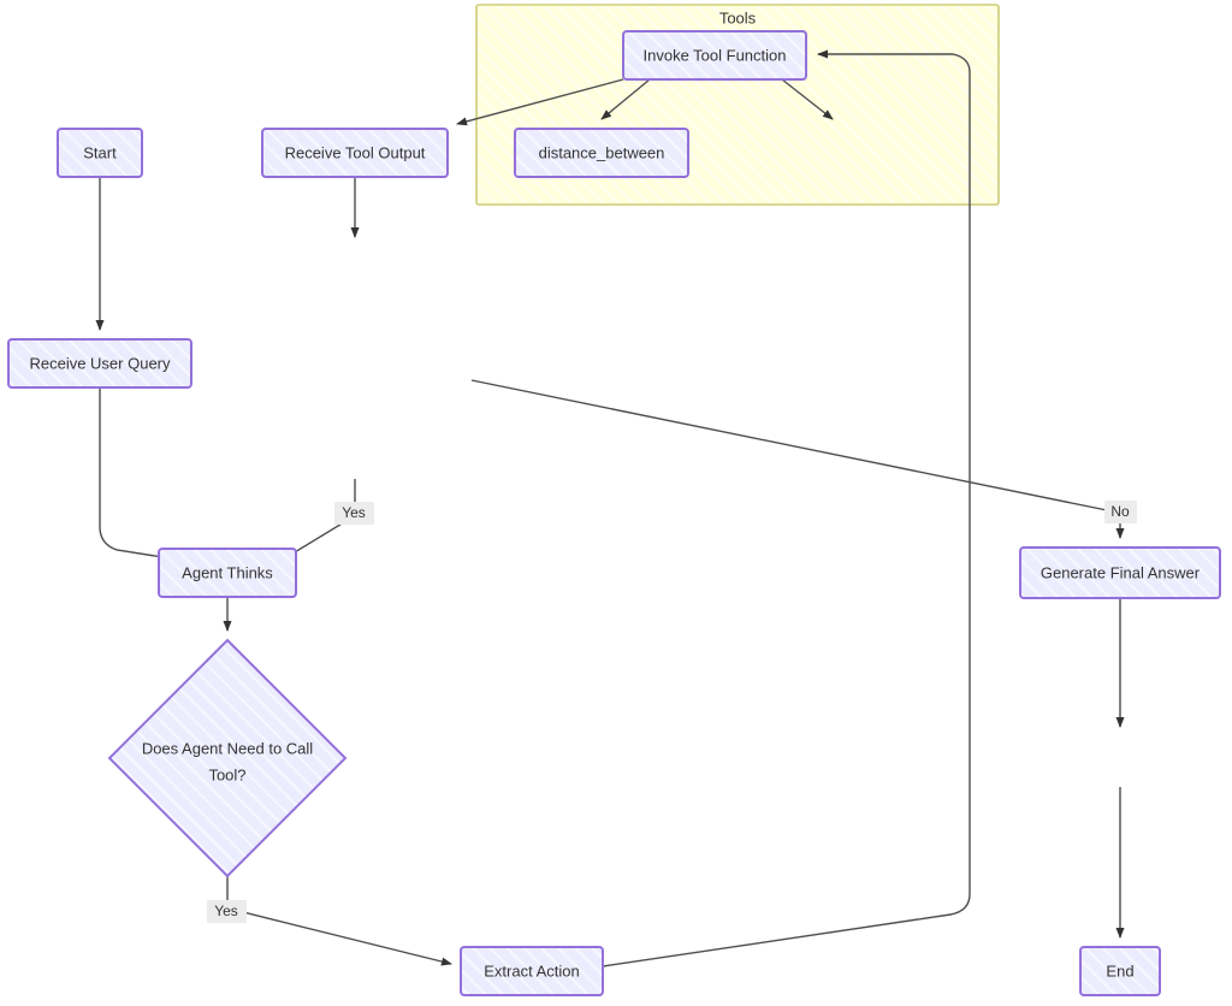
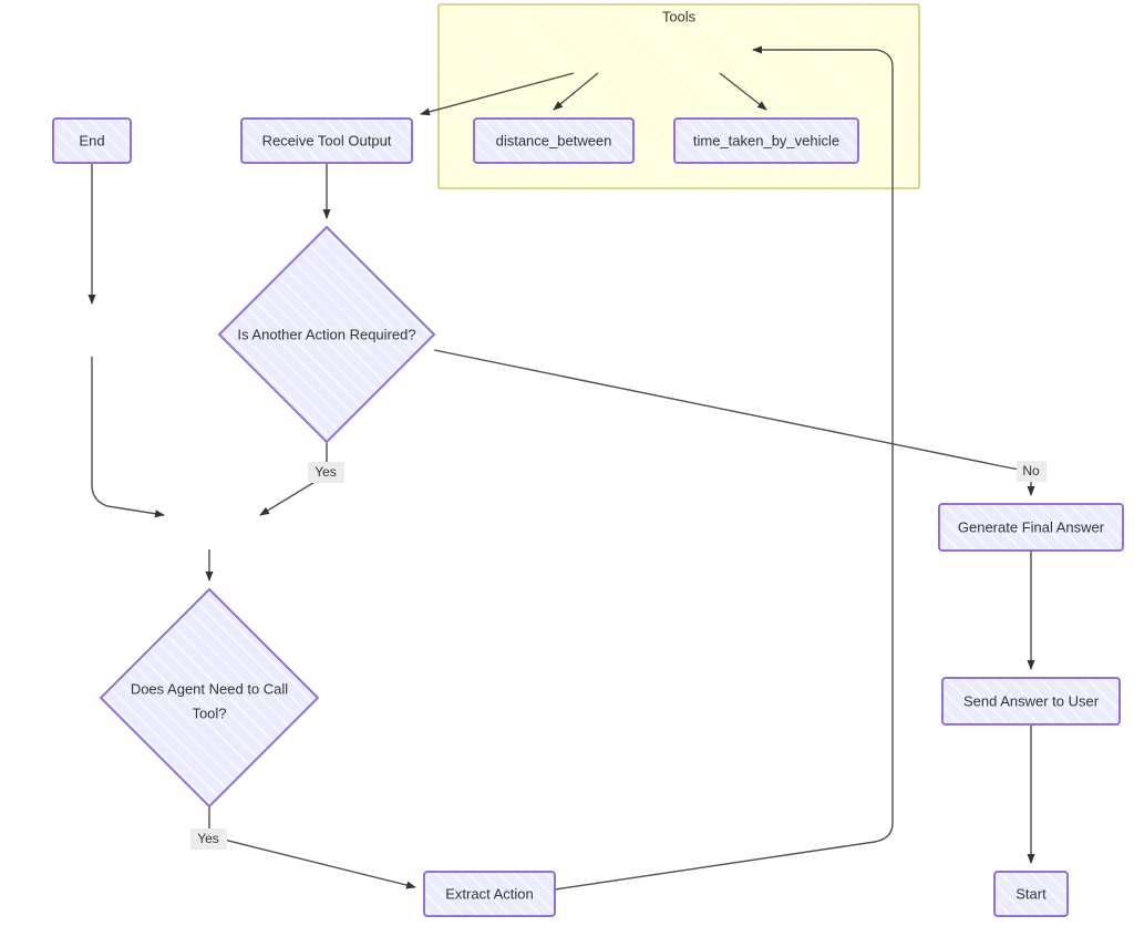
  Tools
  Yes
  Yes
  No
- Start
+ End
- Receive User Query
- Agent Thinks
  Does Agent Need to Call
  Tool?
  Extract Action
- Invoke Tool Function
  distance_between
+ time_taken_by_vehicle
  Receive Tool Output
+ Is Another Action Required?
  Generate Final Answer
+ Send Answer to User
- End
+ Start
